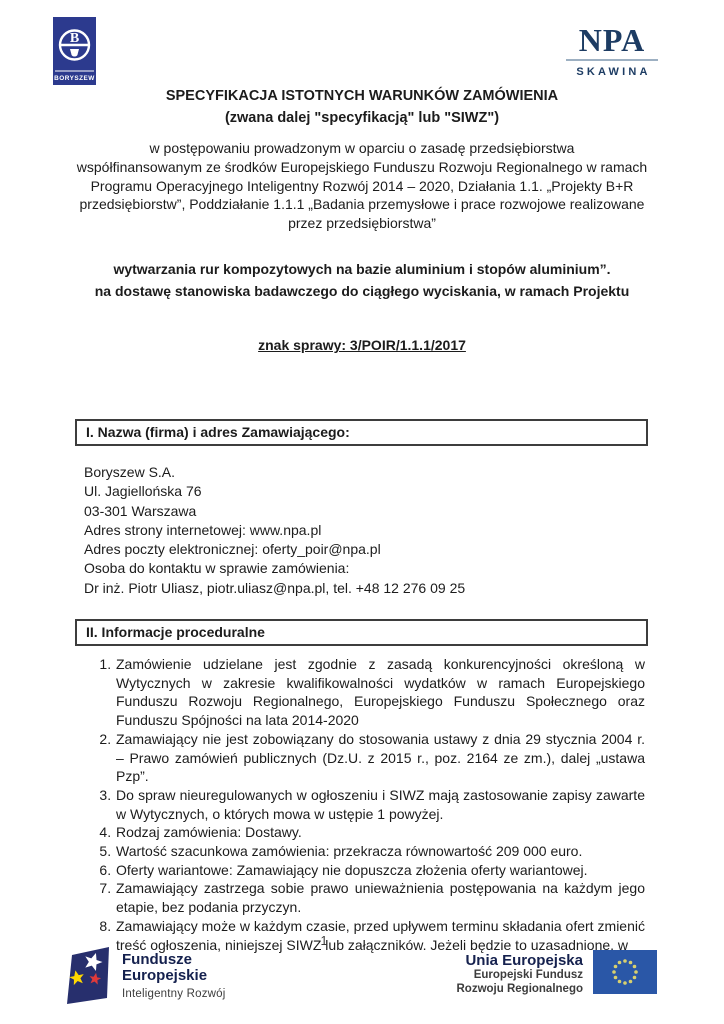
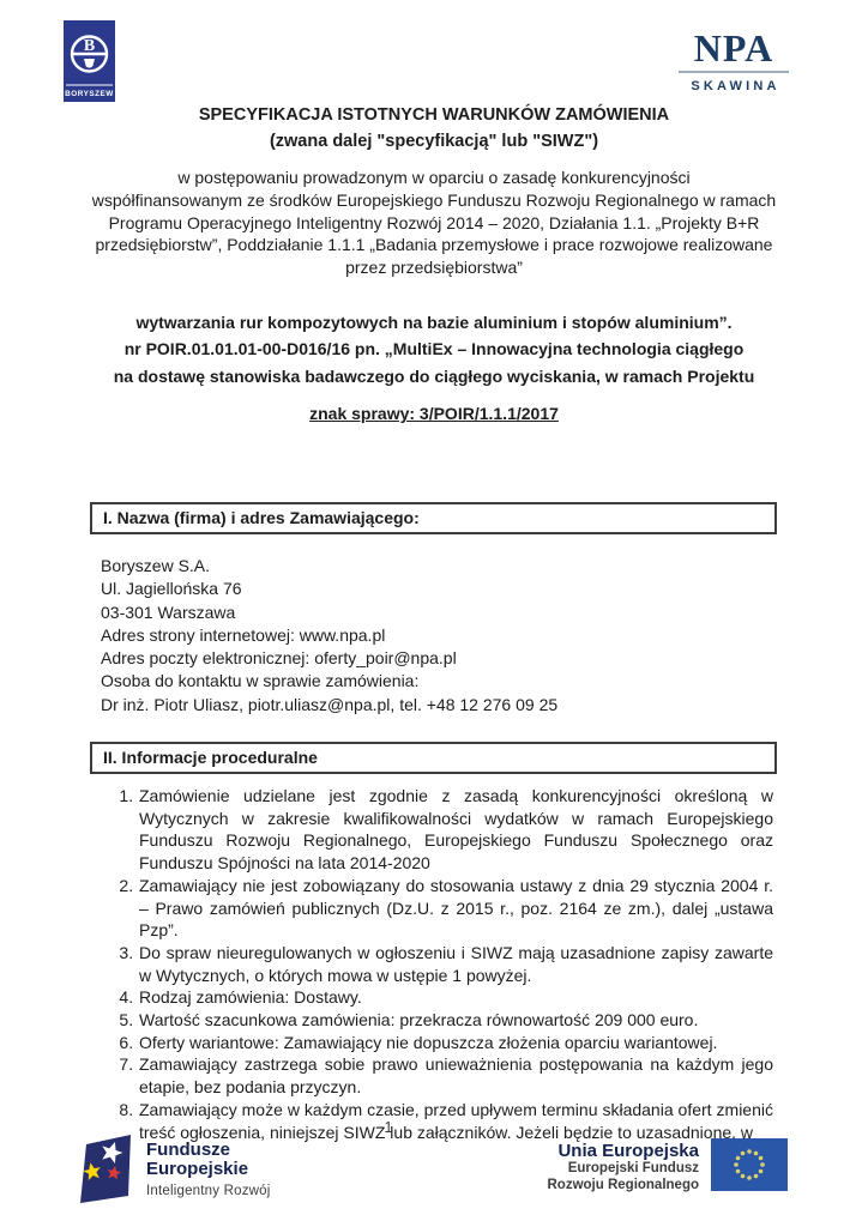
  B
  NPA
  SKAWINA
  SPECYFIKACJA ISTOTNYCH WARUNKÓW ZAMÓWIENIA
  (zwana dalej "specyfikacją" lub "SIWZ")
- w postępowaniu prowadzonym w oparciu o zasadę przedsiębiorstwa
+ w postępowaniu prowadzonym w oparciu o zasadę konkurencyjności
  współfinansowanym ze środków Europejskiego Funduszu Rozwoju Regionalnego w ramach
  Programu Operacyjnego Inteligentny Rozwój 2014 – 2020, Działania 1.1. „Projekty B+R
  przedsiębiorstw”, Poddziałanie 1.1.1 „Badania przemysłowe i prace rozwojowe realizowane
  przez przedsiębiorstwa”
  wytwarzania rur kompozytowych na bazie aluminium i stopów aluminium”.
+ nr POIR.01.01.01-00-D016/16 pn. „MultiEx – Innowacyjna technologia ciągłego
  na dostawę stanowiska badawczego do ciągłego wyciskania, w ramach Projektu
  znak sprawy: 3/POIR/1.1.1/2017
  I. Nazwa (firma) i adres Zamawiającego:
  Boryszew S.A.
  Ul. Jagiellońska 76
  03-301 Warszawa
  Adres strony internetowej: www.npa.pl
  Adres poczty elektronicznej: oferty_poir@npa.pl
  Osoba do kontaktu w sprawie zamówienia:
  Dr inż. Piotr Uliasz, piotr.uliasz@npa.pl, tel. +48 12 276 09 25
  II. Informacje proceduralne
  Zamówienie udzielane jest zgodnie z zasadą konkurencyjności określoną w Wytycznych w zakresie kwalifikowalności wydatków w ramach Europejskiego Funduszu Rozwoju Regionalnego, Europejskiego Funduszu Społecznego oraz Funduszu Spójności na lata 2014-2020
  Zamawiający nie jest zobowiązany do stosowania ustawy z dnia 29 stycznia 2004 r. – Prawo zamówień publicznych (Dz.U. z 2015 r., poz. 2164 ze zm.), dalej „ustawa Pzp”.
- Do spraw nieuregulowanych w ogłoszeniu i SIWZ mają zastosowanie zapisy zawarte w Wytycznych, o których mowa w ustępie 1 powyżej.
+ Do spraw nieuregulowanych w ogłoszeniu i SIWZ mają uzasadnione zapisy zawarte w Wytycznych, o których mowa w ustępie 1 powyżej.
  Rodzaj zamówienia: Dostawy.
  Wartość szacunkowa zamówienia: przekracza równowartość 209 000 euro.
- Oferty wariantowe: Zamawiający nie dopuszcza złożenia oferty wariantowej.
+ Oferty wariantowe: Zamawiający nie dopuszcza złożenia oparciu wariantowej.
  Zamawiający zastrzega sobie prawo unieważnienia postępowania na każdym jego etapie, bez podania przyczyn.
  Zamawiający może w każdym czasie, przed upływem terminu składania ofert zmienić treść ogłoszenia, niniejszej SIWZ lub załączników. Jeżeli będzie to uzasadnione, w
  1
  Fundusze
  Europejskie
  Inteligentny Rozwój
  Unia Europejska
  Europejski Fundusz
  Rozwoju Regionalnego
